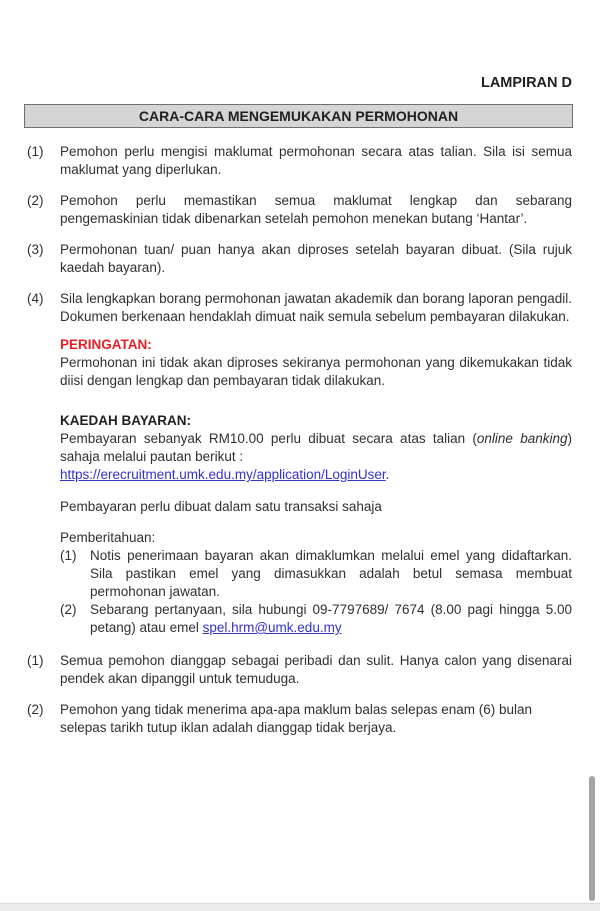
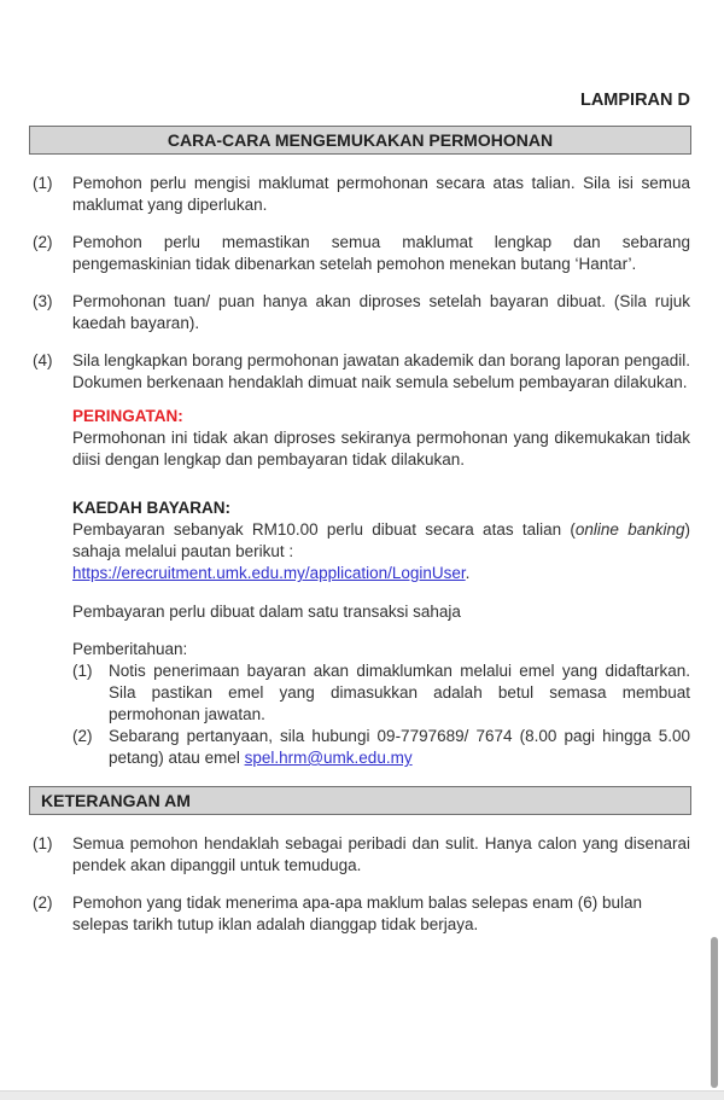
  LAMPIRAN D
  CARA-CARA MENGEMUKAKAN PERMOHONAN
  (1)
  Pemohon perlu mengisi maklumat permohonan secara atas talian. Sila isi semua maklumat yang diperlukan.
  (2)
  Pemohon perlu memastikan semua maklumat lengkap dan sebarang pengemaskinian tidak dibenarkan setelah pemohon menekan butang ‘Hantar’.
  (3)
  Permohonan tuan/ puan hanya akan diproses setelah bayaran dibuat. (Sila rujuk kaedah bayaran).
  (4)
  Sila lengkapkan borang permohonan jawatan akademik dan borang laporan pengadil. Dokumen berkenaan hendaklah dimuat naik semula sebelum pembayaran dilakukan.
  PERINGATAN:
  Permohonan ini tidak akan diproses sekiranya permohonan yang dikemukakan tidak diisi dengan lengkap dan pembayaran tidak dilakukan.
  KAEDAH BAYARAN:
  Pembayaran sebanyak RM10.00 perlu dibuat secara atas talian (online banking) sahaja melalui pautan berikut :
  https://erecruitment.umk.edu.my/application/LoginUser.
  Pembayaran perlu dibuat dalam satu transaksi sahaja
  Pemberitahuan:
  (1)
  Notis penerimaan bayaran akan dimaklumkan melalui emel yang didaftarkan. Sila pastikan emel yang dimasukkan adalah betul semasa membuat permohonan jawatan.
  (2)
  Sebarang pertanyaan, sila hubungi 09-7797689/ 7674 (8.00 pagi hingga 5.00 petang) atau emel spel.hrm@umk.edu.my
+ KETERANGAN AM
  (1)
- Semua pemohon dianggap sebagai peribadi dan sulit. Hanya calon yang disenarai pendek akan dipanggil untuk temuduga.
+ Semua pemohon hendaklah sebagai peribadi dan sulit. Hanya calon yang disenarai pendek akan dipanggil untuk temuduga.
  (2)
  Pemohon yang tidak menerima apa-apa maklum balas selepas enam (6) bulan
  selepas tarikh tutup iklan adalah dianggap tidak berjaya.
